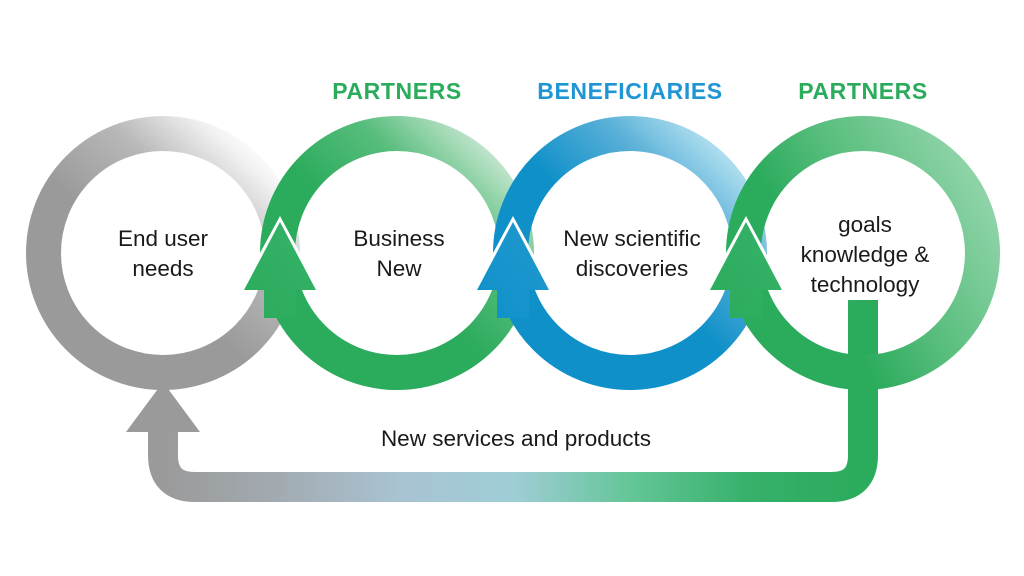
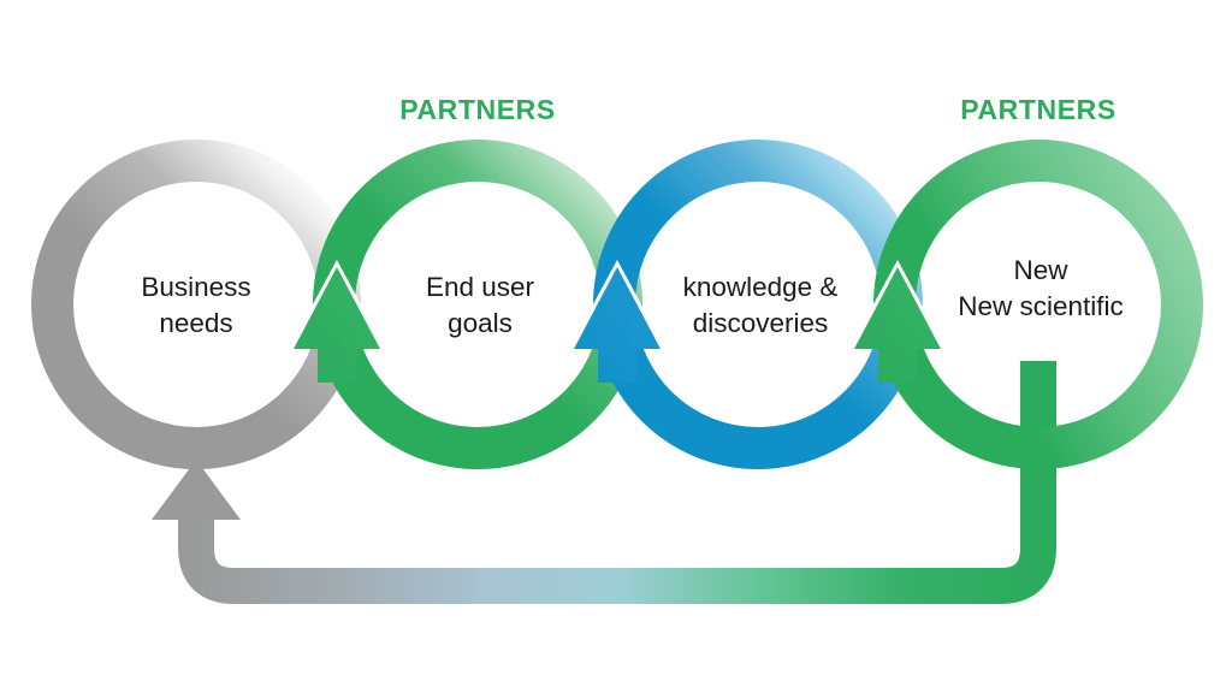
- End user
+ Business
  needs
- Business
+ End user
- New
+ goals
- New scientific
+ knowledge &
  discoveries
- goals
+ New
- knowledge &
+ New scientific
- technology
- New services and products
  PARTNERS
- BENEFICIARIES
  PARTNERS
